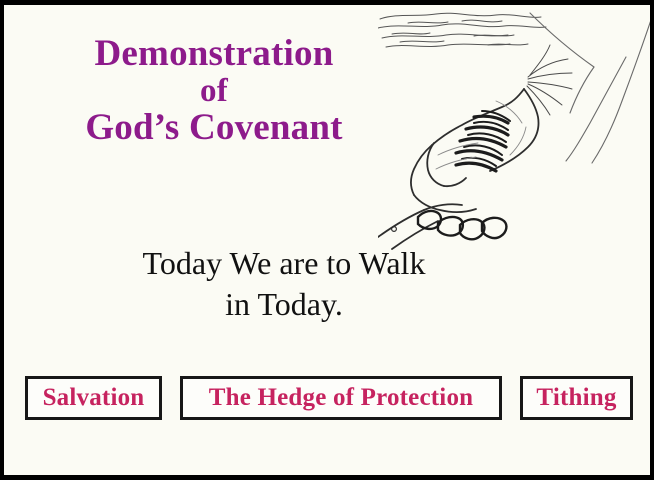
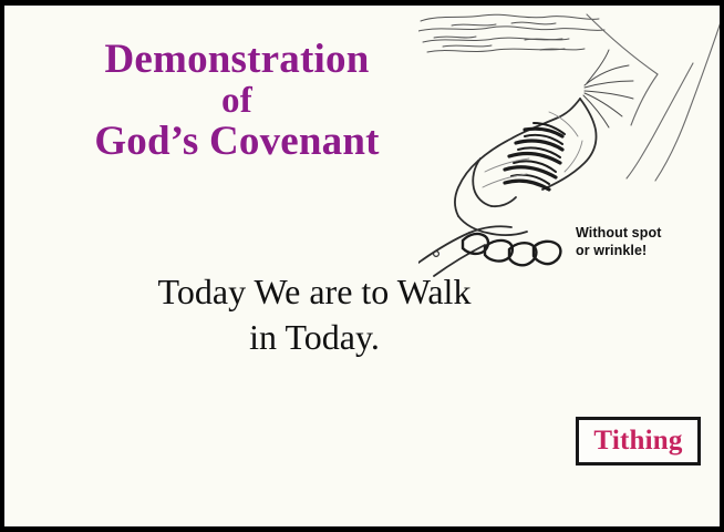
  Demonstration
  of
  God’s Covenant
+ Without spot
+ or wrinkle!
  Today We are to Walk
  in Today.
- Salvation
- The Hedge of Protection
  Tithing
